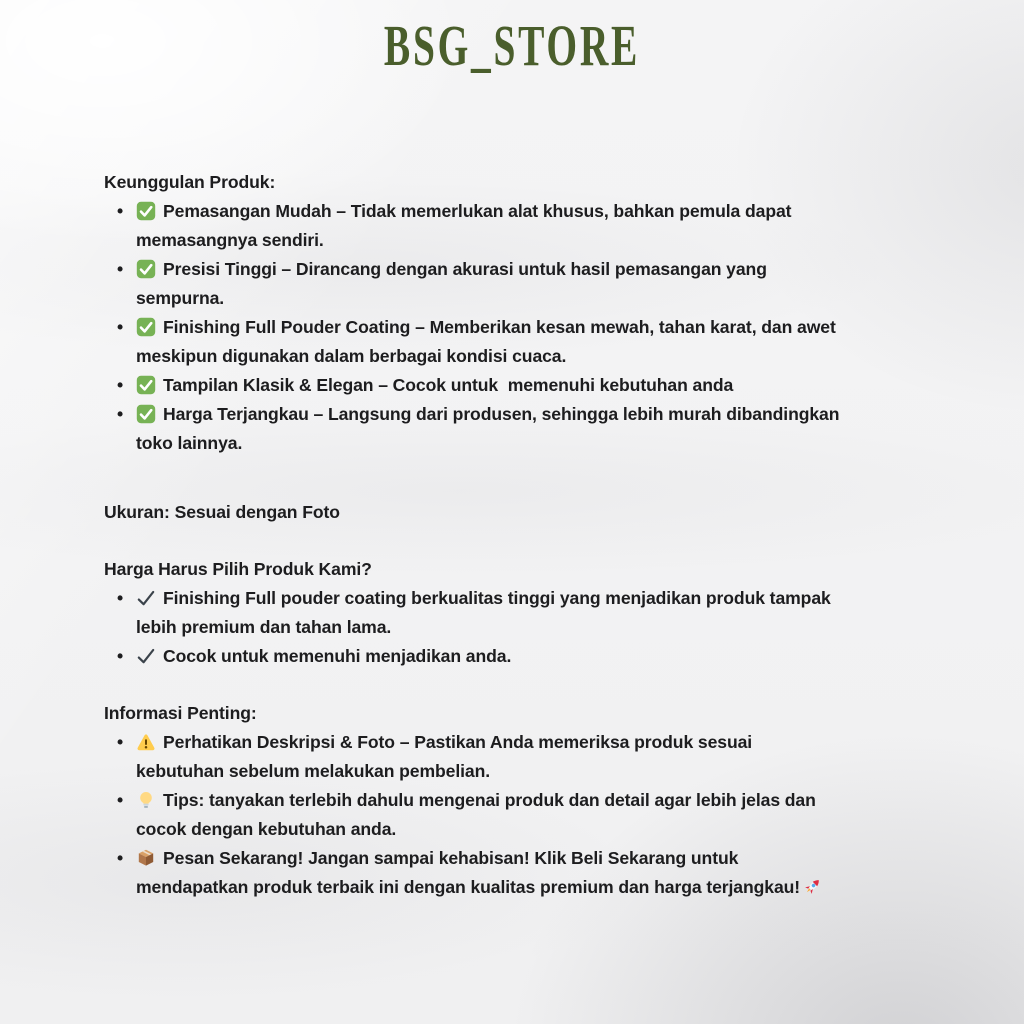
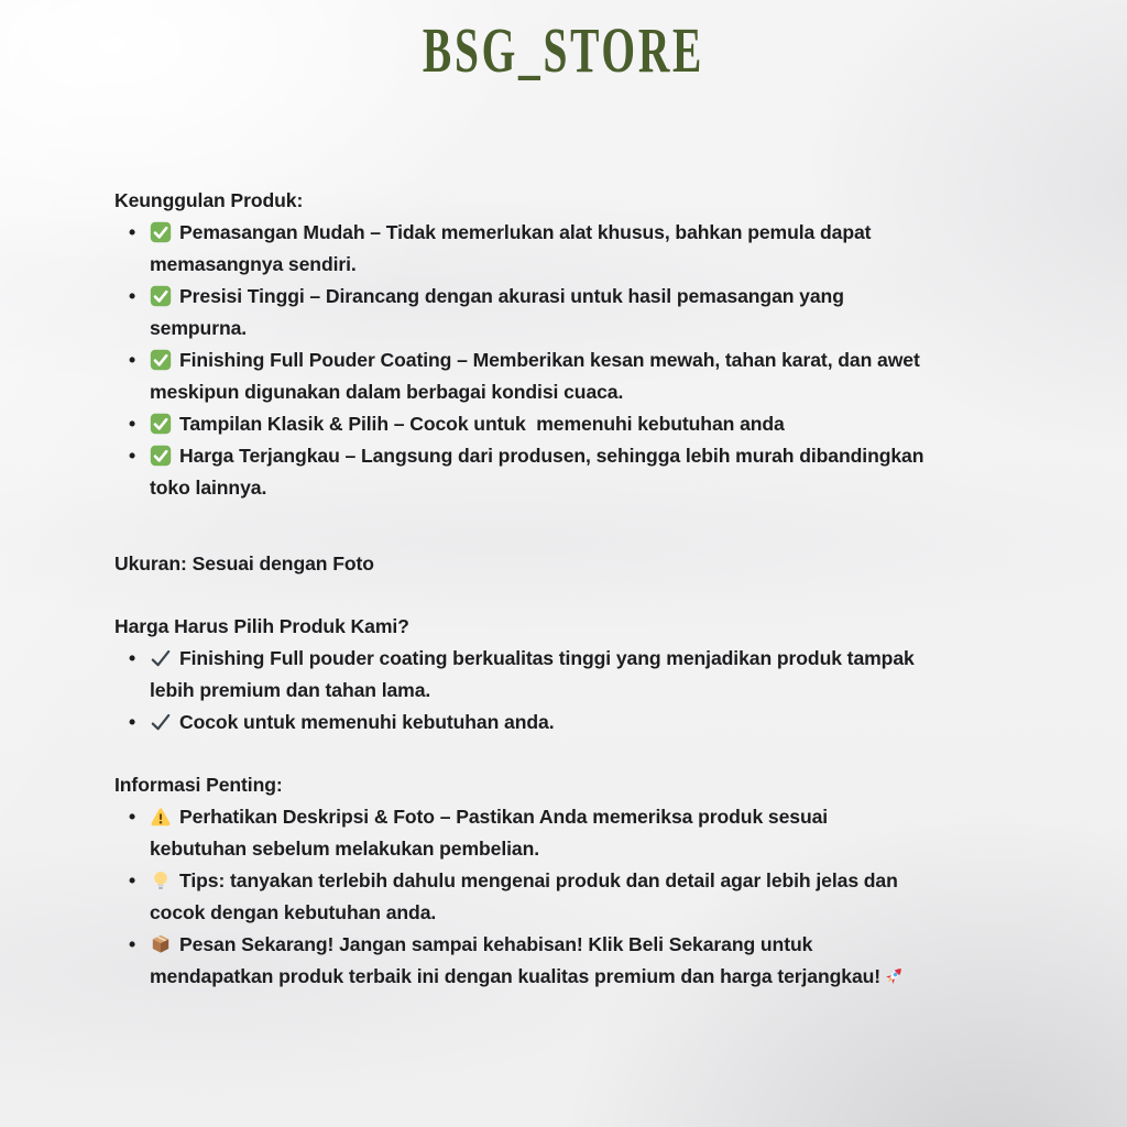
  BSG_STORE
  Keunggulan Produk:
  Pemasangan Mudah – Tidak memerlukan alat khusus, bahkan pemula dapat
  memasangnya sendiri.
  Presisi Tinggi – Dirancang dengan akurasi untuk hasil pemasangan yang
  sempurna.
  Finishing Full Pouder Coating – Memberikan kesan mewah, tahan karat, dan awet
  meskipun digunakan dalam berbagai kondisi cuaca.
- Tampilan Klasik & Elegan – Cocok untuk memenuhi kebutuhan anda
+ Tampilan Klasik & Pilih – Cocok untuk memenuhi kebutuhan anda
  Harga Terjangkau – Langsung dari produsen, sehingga lebih murah dibandingkan
  toko lainnya.
  Ukuran: Sesuai dengan Foto
  Harga Harus Pilih Produk Kami?
  Finishing Full pouder coating berkualitas tinggi yang menjadikan produk tampak
  lebih premium dan tahan lama.
- Cocok untuk memenuhi menjadikan anda.
+ Cocok untuk memenuhi kebutuhan anda.
  Informasi Penting:
  Perhatikan Deskripsi & Foto – Pastikan Anda memeriksa produk sesuai
  kebutuhan sebelum melakukan pembelian.
  Tips: tanyakan terlebih dahulu mengenai produk dan detail agar lebih jelas dan
  cocok dengan kebutuhan anda.
  Pesan Sekarang! Jangan sampai kehabisan! Klik Beli Sekarang untuk
  mendapatkan produk terbaik ini dengan kualitas premium dan harga terjangkau!
